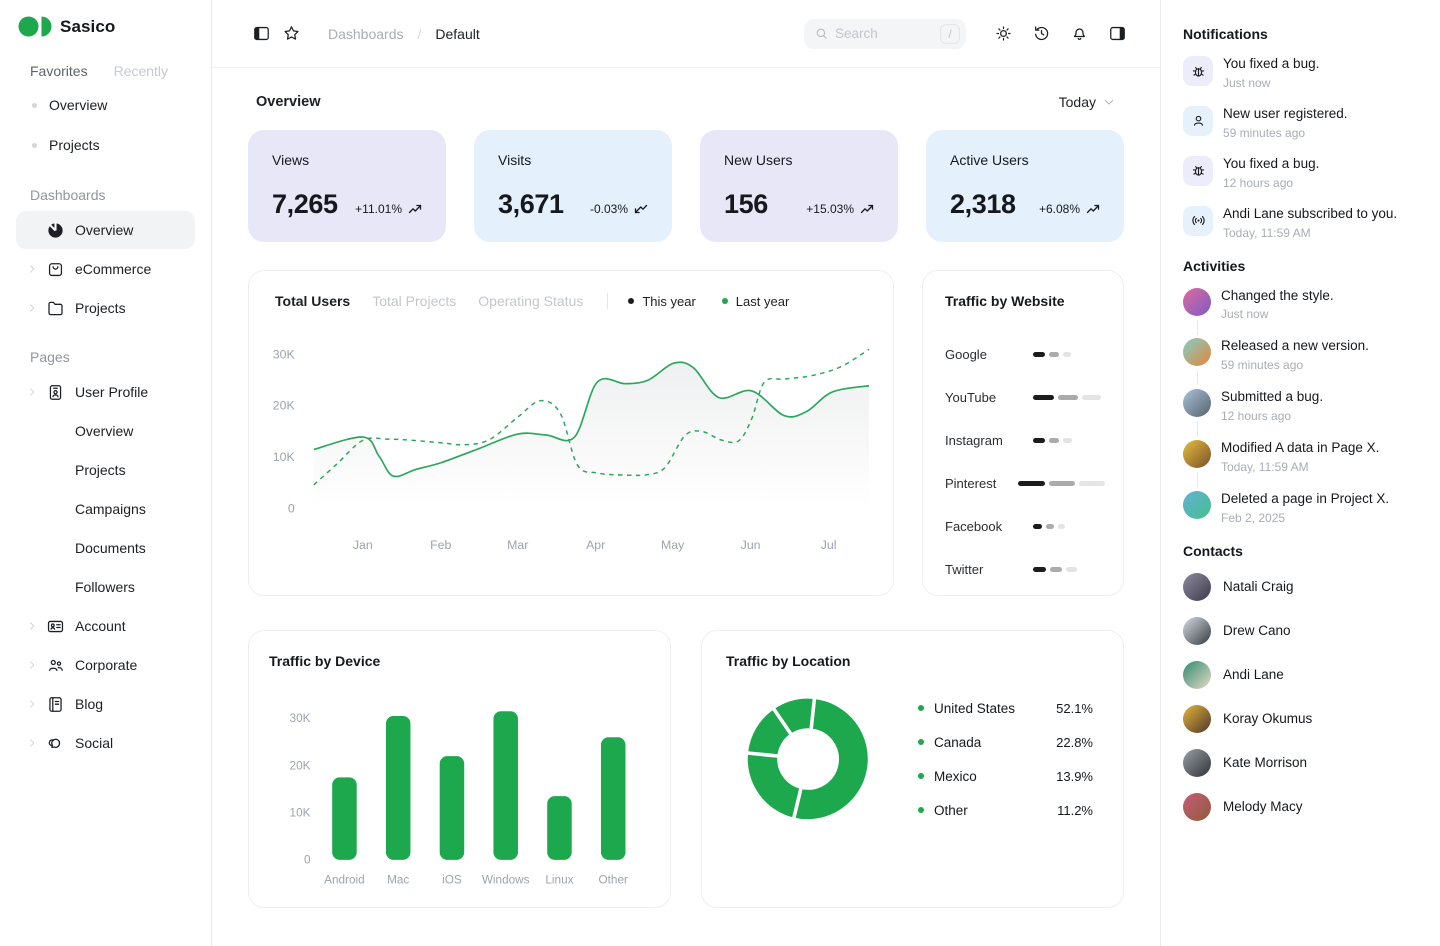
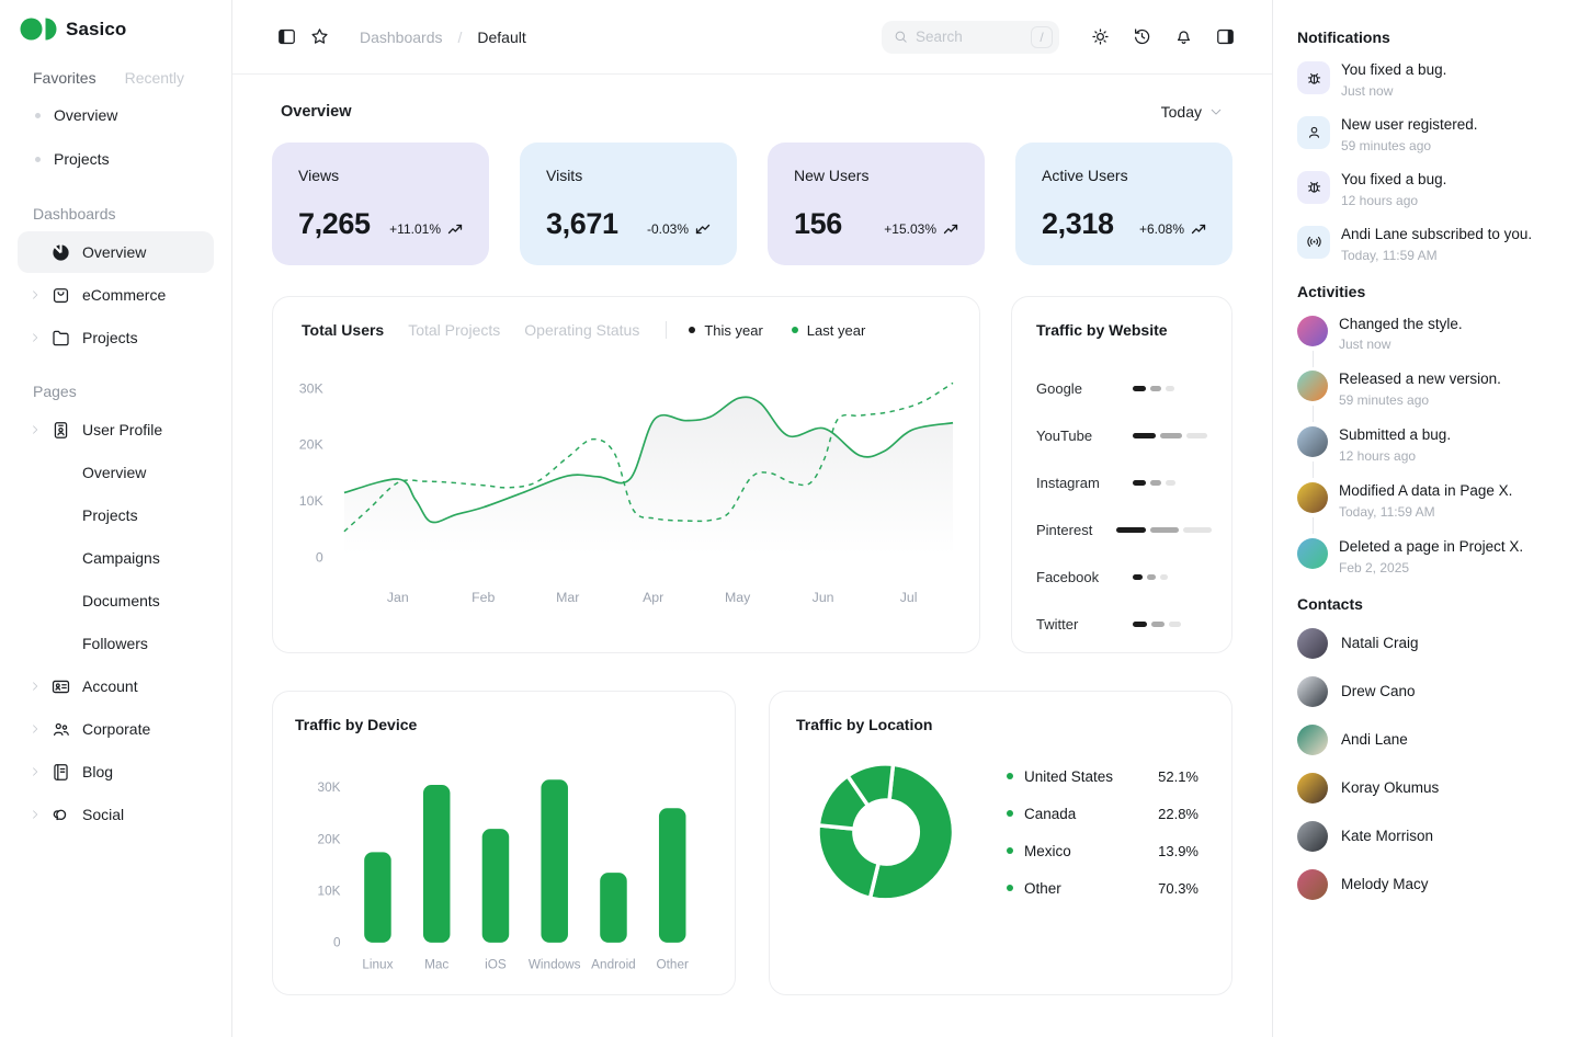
  Sasico
  Favorites
  Recently
  Overview
  Projects
  Dashboards
  Overview
  eCommerce
  Projects
  Pages
  User Profile
  Overview
  Projects
  Campaigns
  Documents
  Followers
  Account
  Corporate
  Blog
  Social
  Dashboards
  /
  Default
  Search
  /
  Overview
  Today
  Views
  7,265
  +11.01%
  Visits
  3,671
  -0.03%
  New Users
  156
  +15.03%
  Active Users
  2,318
  +6.08%
  Total Users Total Projects Operating Status
  This year
  Last year
  30K
  20K
  10K
  0
  Jan
  Feb
  Mar
  Apr
  May
  Jun
  Jul
  Traffic by Website
  Google
  YouTube
  Instagram
  Pinterest
  Facebook
  Twitter
  Traffic by Device
  0
  10K
  20K
  30K
- Android
+ Linux
  Mac
  iOS
  Windows
- Linux
+ Android
  Other
  Traffic by Location
  United States
  52.1%
  Canada
  22.8%
  Mexico
  13.9%
  Other
- 11.2%
+ 70.3%
  Notifications
  You fixed a bug.
  Just now
  New user registered.
  59 minutes ago
  You fixed a bug.
  12 hours ago
  Andi Lane subscribed to you.
  Today, 11:59 AM
  Activities
  Changed the style.
  Just now
  Released a new version.
  59 minutes ago
  Submitted a bug.
  12 hours ago
  Modified A data in Page X.
  Today, 11:59 AM
  Deleted a page in Project X.
  Feb 2, 2025
  Contacts
  Natali Craig
  Drew Cano
  Andi Lane
  Koray Okumus
  Kate Morrison
  Melody Macy
